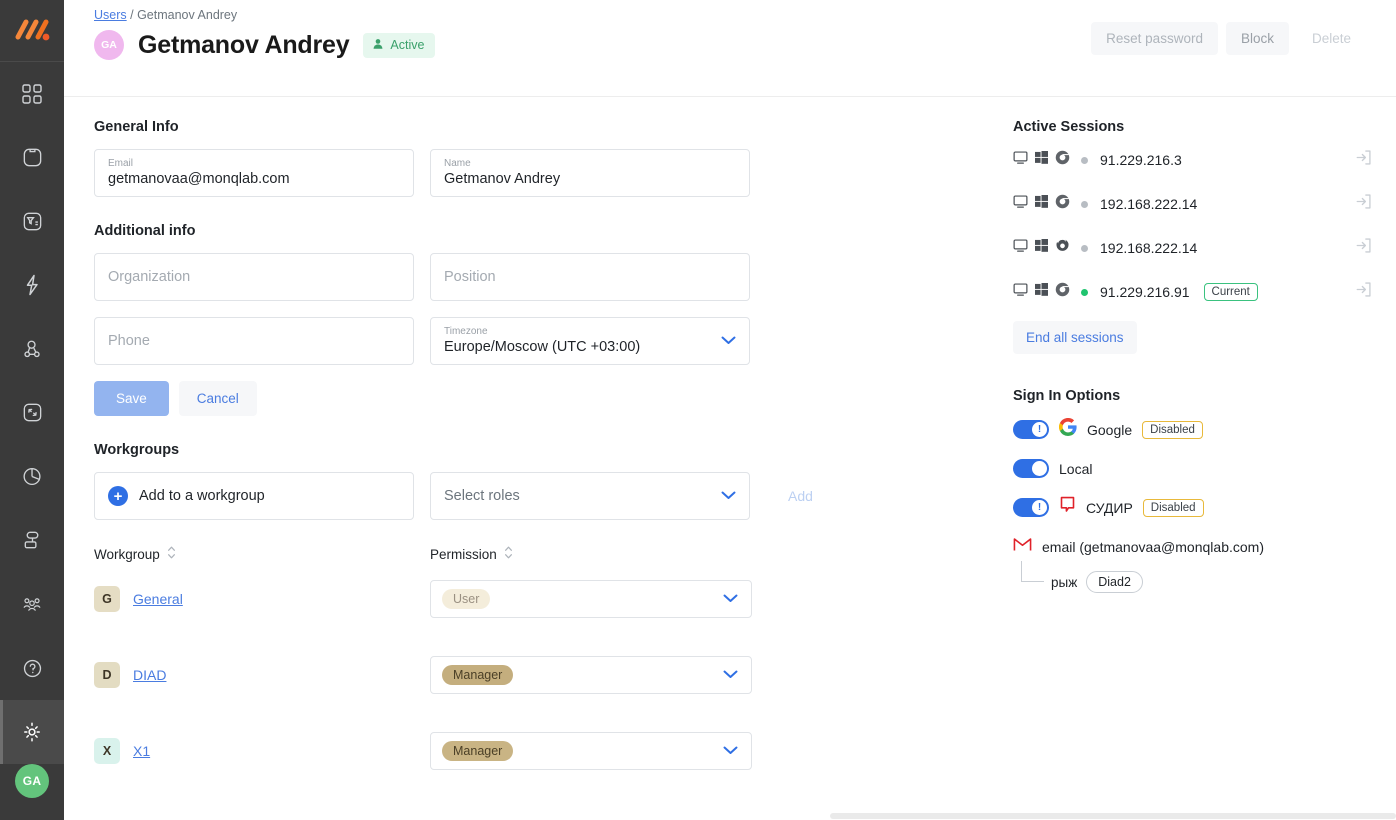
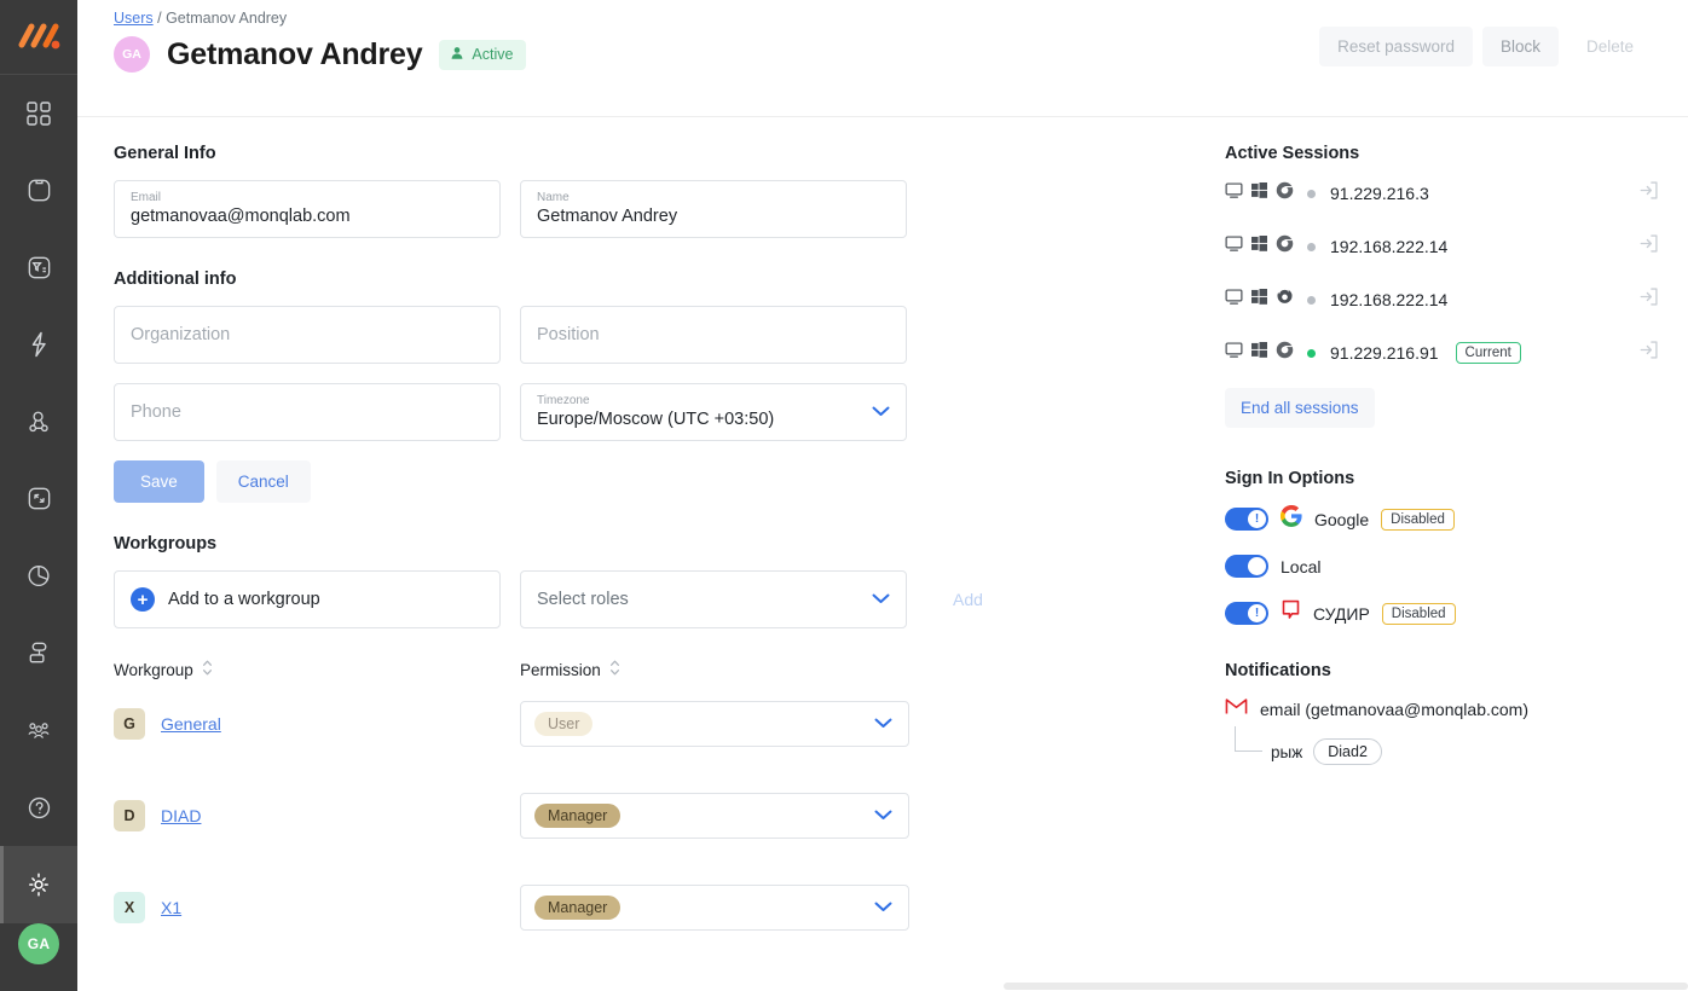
  GA
  Users / Getmanov Andrey
  GA
  Getmanov Andrey
  Active
  Reset password
  Block
  Delete
  General Info
  Email
  getmanovaa@monqlab.com
  Name
  Getmanov Andrey
  Additional info
  Organization
  Position
  Phone
  Timezone
- Europe/Moscow (UTC +03:00)
+ Europe/Moscow (UTC +03:50)
  Save
  Cancel
  Workgroups
  +
  Add to a workgroup
  Select roles
  Add
  Workgroup
  Permission
  G
  General
  User
  D
  DIAD
  Manager
  X
  X1
  Manager
  Active Sessions
  91.229.216.3
  192.168.222.14
  192.168.222.14
  91.229.216.91
  Current
  End all sessions
  Sign In Options
  !
  Google
  Disabled
  Local
  !
  СУДИР
  Disabled
+ Notifications
  email (getmanovaa@monqlab.com)
  рыж
  Diad2
